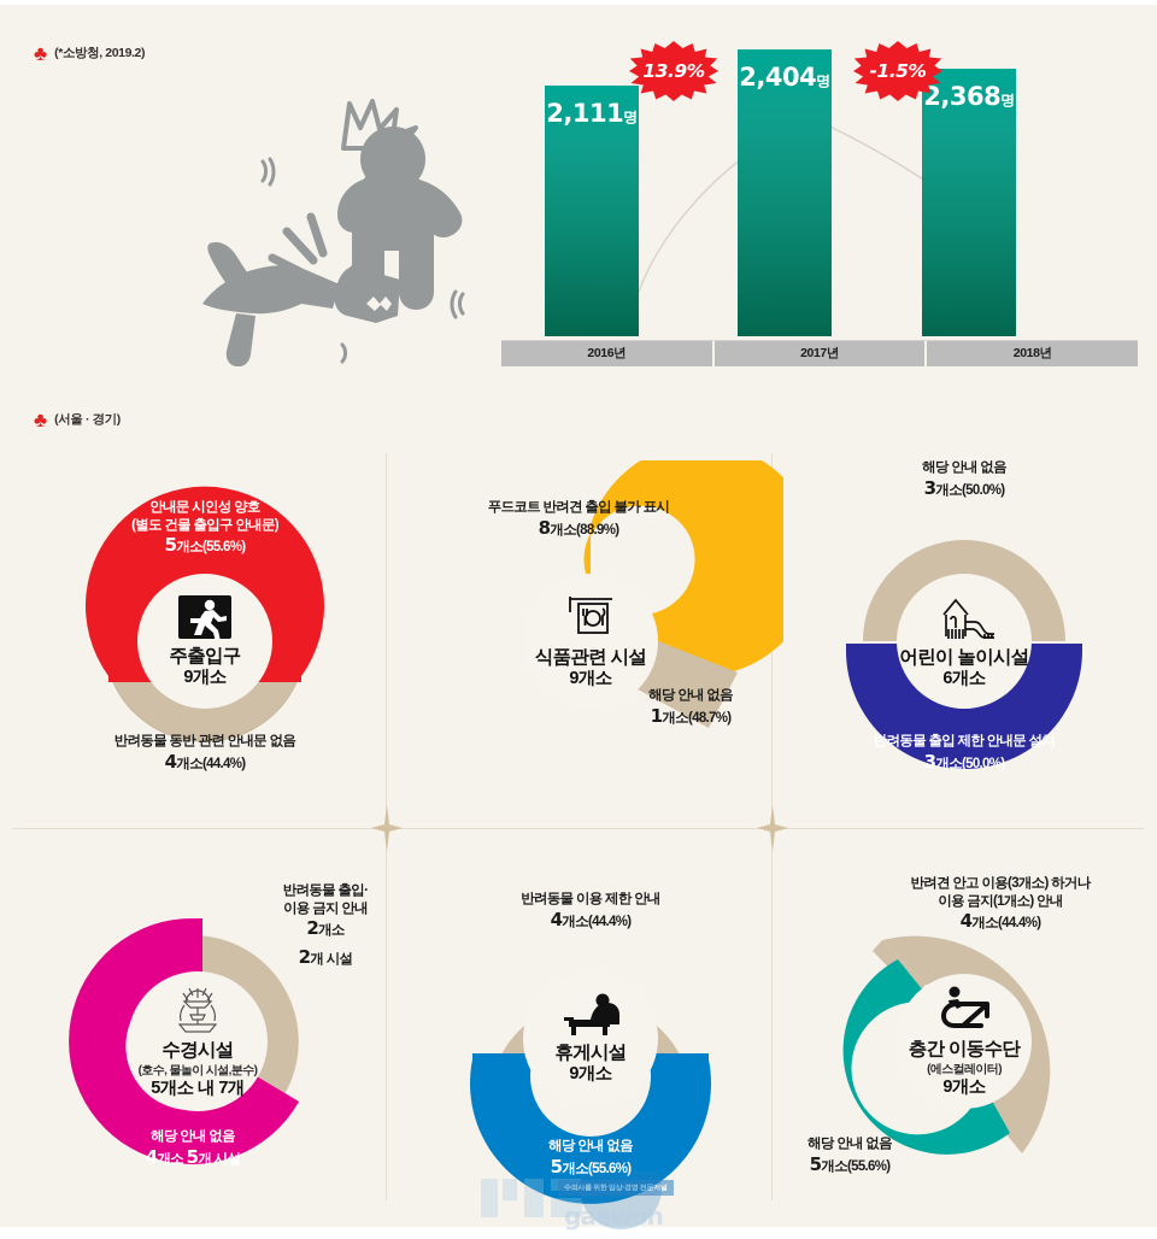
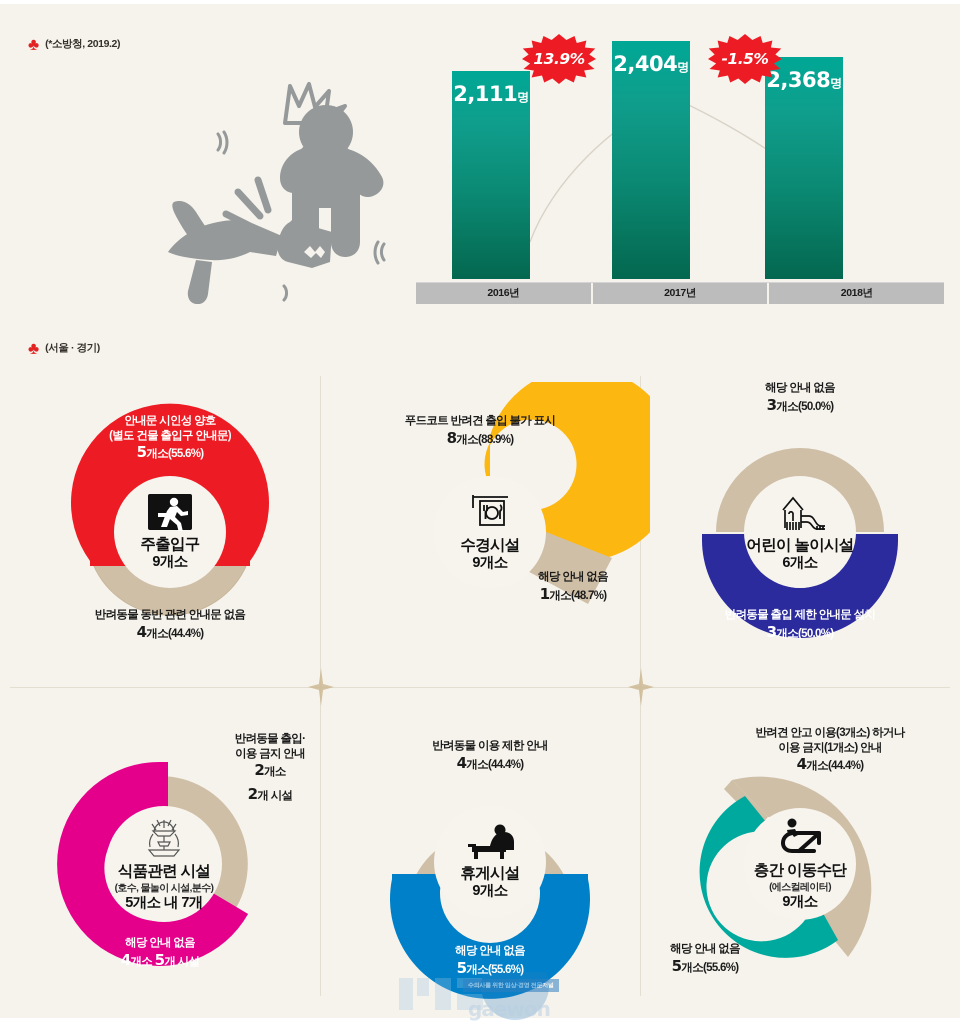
  ♣
  (*소방청, 2019.2)
  2,111명
  2,404명
  2,368명
  13.9%
  -1.5%
  2016년
  2017년
  2018년
  ♣
  (서울 · 경기)
  주출입구
  9개소
  안내문 시인성 양호
  (별도 건물 출입구 안내문)
  5개소(55.6%)
  반려동물 동반 관련 안내문 없음
  4개소(44.4%)
- 식품관련 시설
+ 수경시설
  9개소
  푸드코트 반려견 출입 불가 표시
  8개소(88.9%)
  해당 안내 없음
  1개소(48.7%)
  어린이 놀이시설
  6개소
  해당 안내 없음
  3개소(50.0%)
  반려동물 출입 제한 안내문 설치
  3개소(50.0%)
- 수경시설
+ 식품관련 시설
  (호수, 물놀이 시설,분수)
  5개소 내 7개
  반려동물 출입·
  이용 금지 안내
  2개소
  2개 시설
  해당 안내 없음
  4개소 5개 시설
  휴게시설
  9개소
  반려동물 이용 제한 안내
  4개소(44.4%)
  해당 안내 없음
  5개소(55.6%)
  층간 이동수단
  (에스컬레이터)
  9개소
  반려견 안고 이용(3개소) 하거나
  이용 금지(1개소) 안내
  4개소(44.4%)
  해당 안내 없음
  5개소(55.6%)
  gaewon
